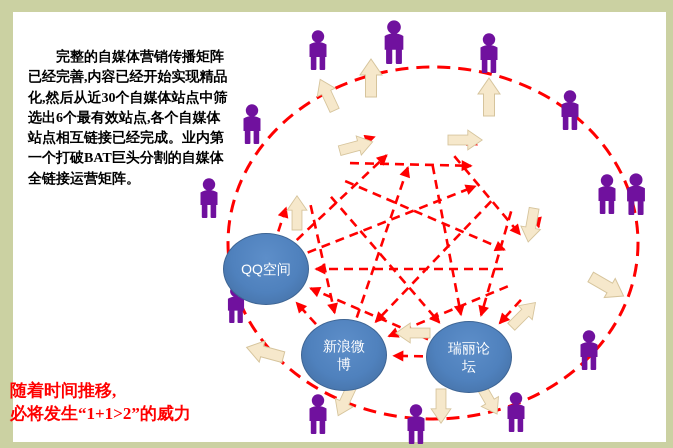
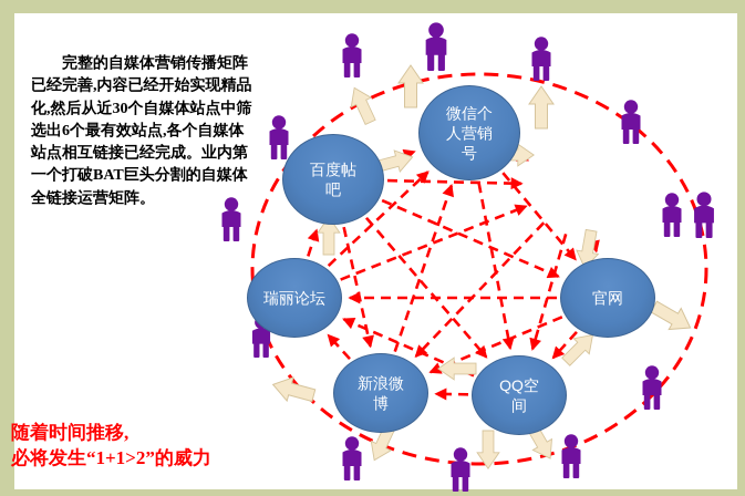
+ 百度帖吧
+ 微信个人营销号
+ 官网
- 瑞丽论坛
+ QQ空间
  新浪微博
- QQ空间
+ 瑞丽论坛
  完整的自媒体营销传播矩阵已经完善,内容已经开始实现精品化,然后从近30个自媒体站点中筛选出6个最有效站点,各个自媒体站点相互链接已经完成。业内第一个打破BAT巨头分割的自媒体全链接运营矩阵。
  随着时间推移,
  必将发生“1+1>2”的威力
